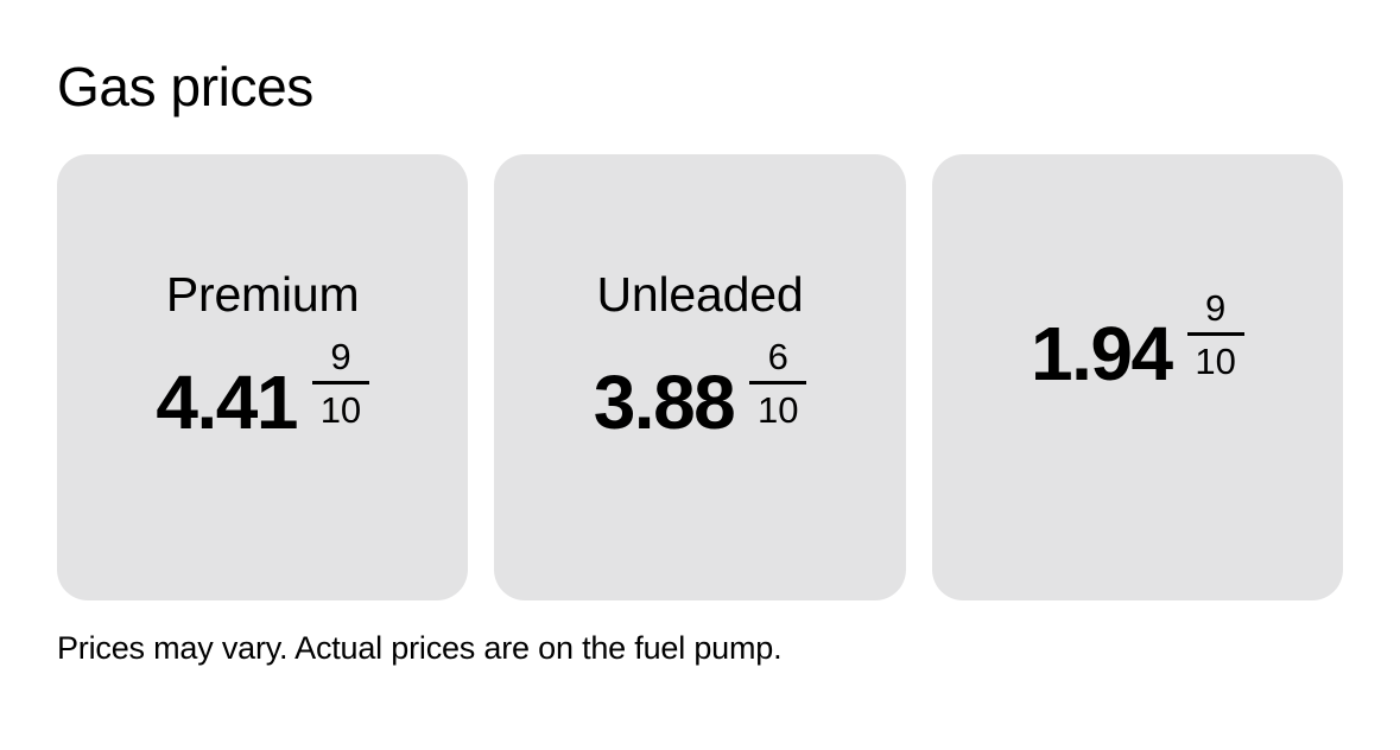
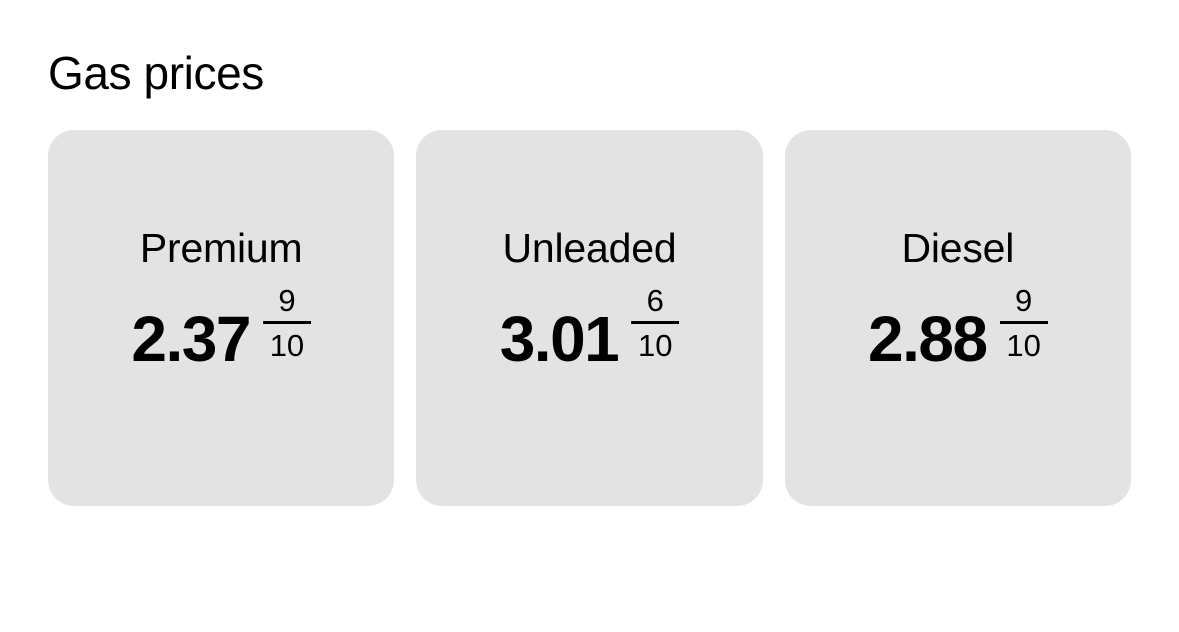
  Gas prices
  Premium
- 4.41
+ 2.37
  9
  10
  Unleaded
- 3.88
+ 3.01
  6
  10
+ Diesel
- 1.94
+ 2.88
  9
  10
- Prices may vary. Actual prices are on the fuel pump.
